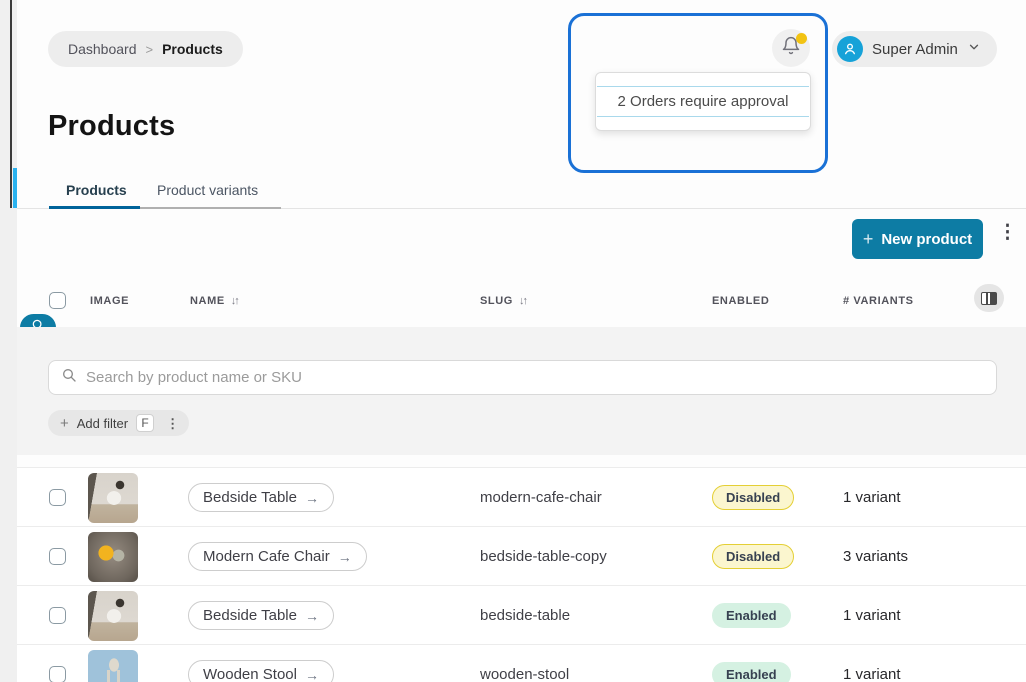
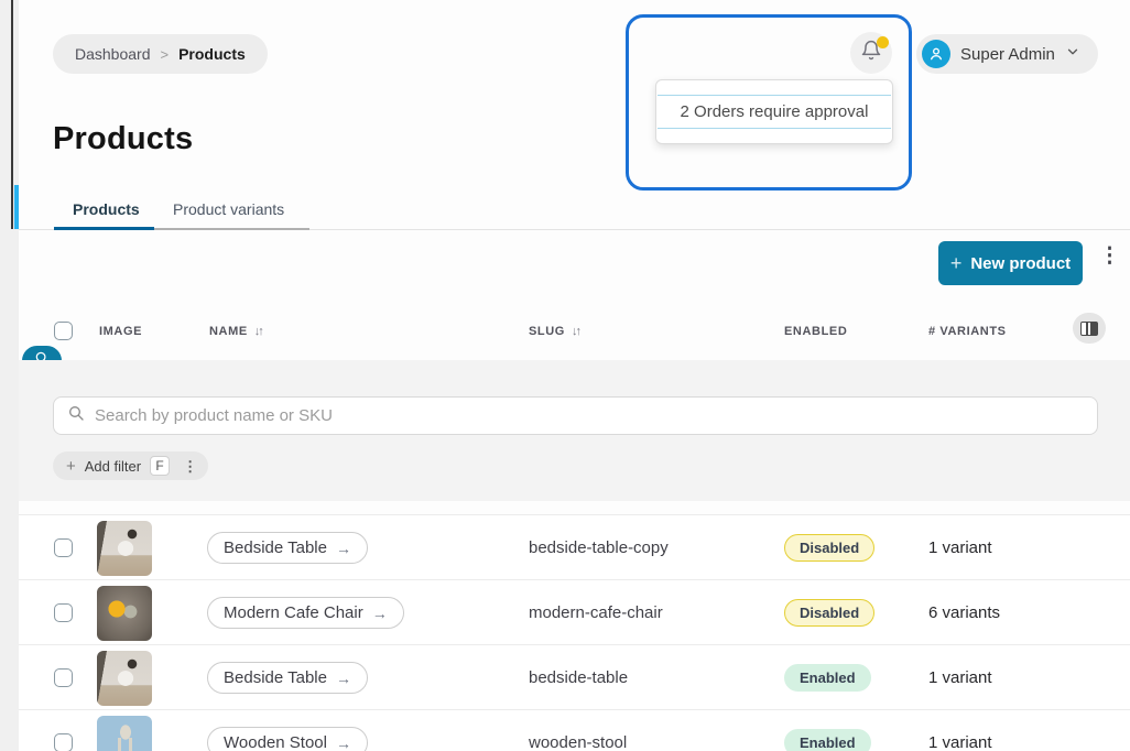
  Dashboard
  >
  Products
  Super Admin
  2 Orders require approval
  Products
  Products
  Product variants
  +
  New product
  ⋮
  IMAGE
  NAME
  ↓↑
  SLUG
  ↓↑
  ENABLED
  # VARIANTS
  Search by product name or SKU
  +
  Add filter
  F
  ⋮
  Bedside Table
  →
- modern-cafe-chair
+ bedside-table-copy
  Disabled
  1 variant
  Modern Cafe Chair
  →
- bedside-table-copy
+ modern-cafe-chair
  Disabled
- 3 variants
+ 6 variants
  Bedside Table
  →
  bedside-table
  Enabled
  1 variant
  Wooden Stool
  →
  wooden-stool
  Enabled
  1 variant
